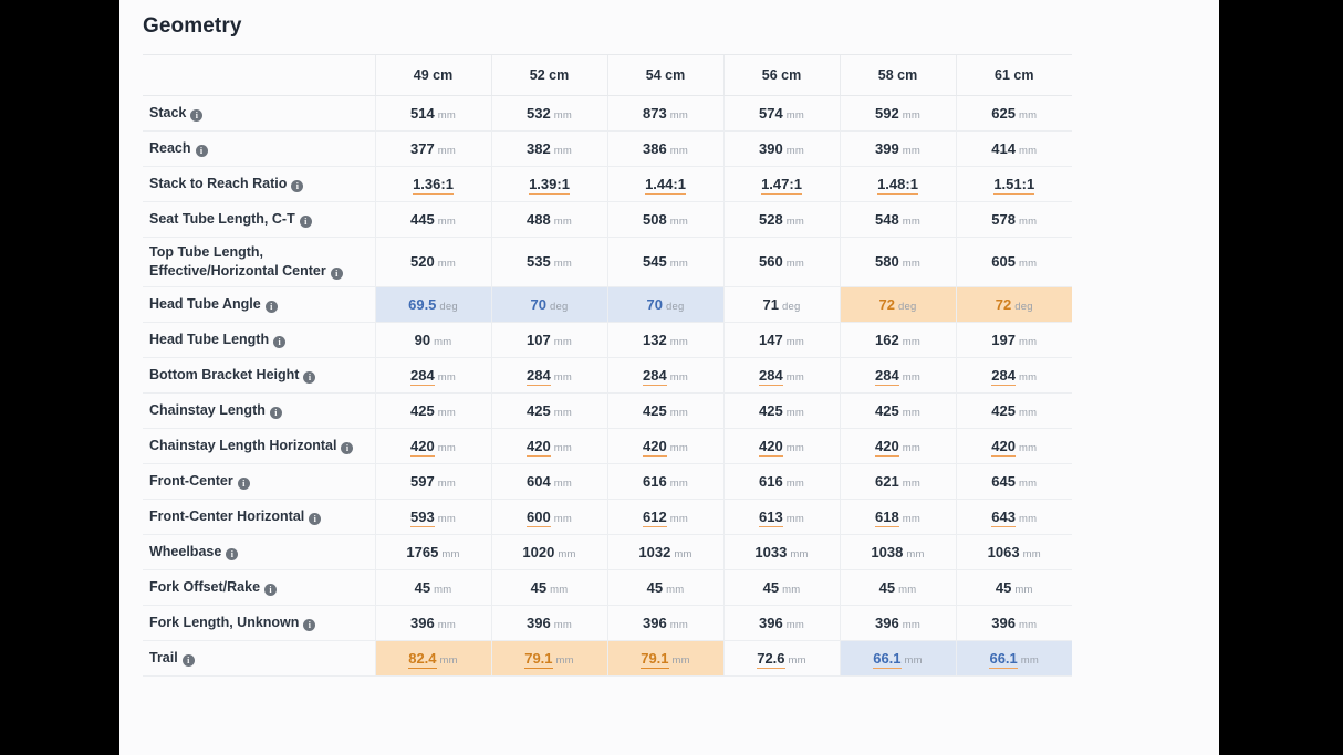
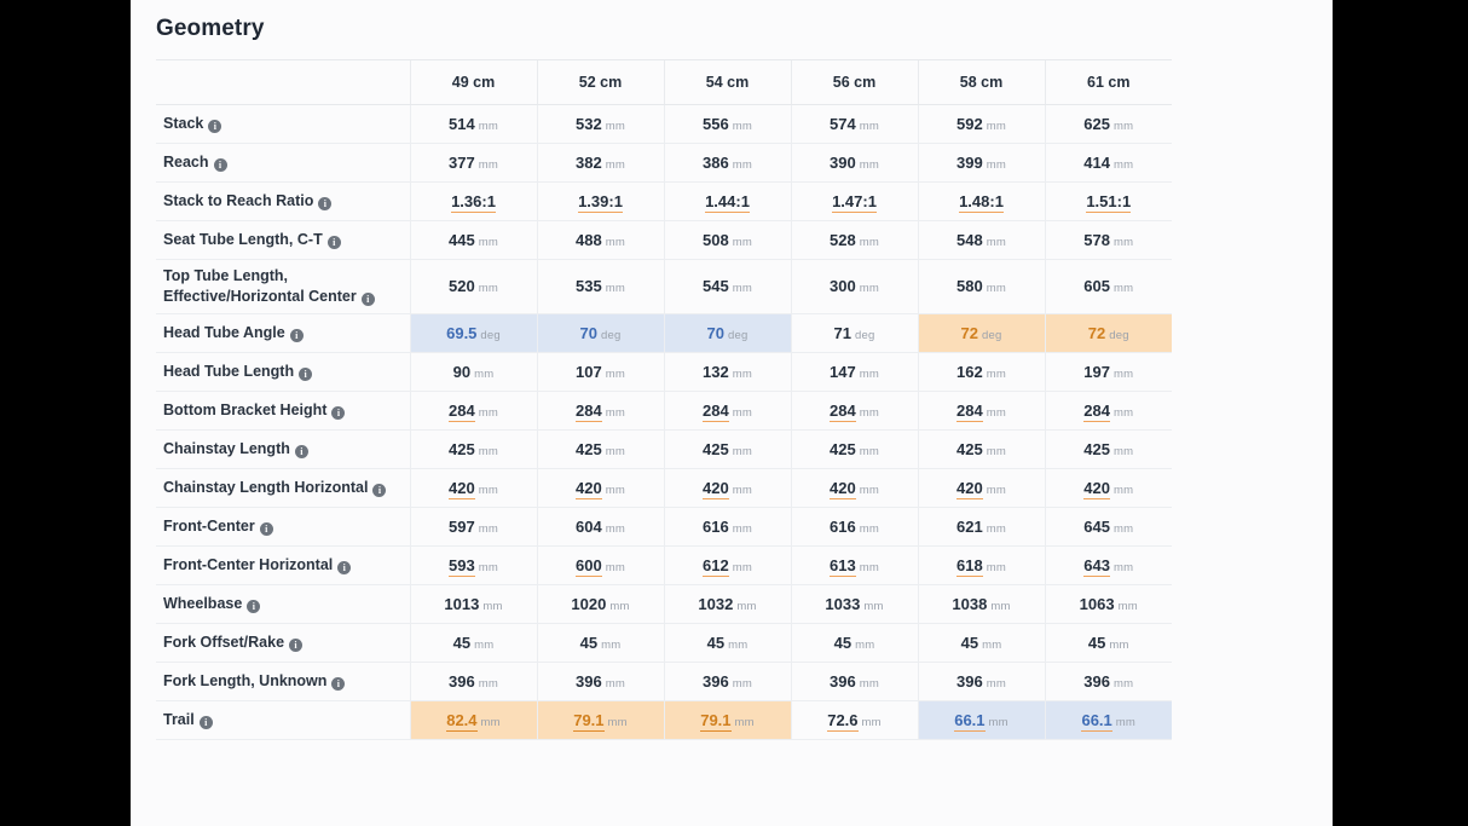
  Geometry
  	49 cm	52 cm	54 cm	56 cm	58 cm	61 cm
- Stack i	514 mm	532 mm	873 mm	574 mm	592 mm	625 mm
+ Stack i	514 mm	532 mm	556 mm	574 mm	592 mm	625 mm
  Reach i	377 mm	382 mm	386 mm	390 mm	399 mm	414 mm
  Stack to Reach Ratio i	1.36:1	1.39:1	1.44:1	1.47:1	1.48:1	1.51:1
  Seat Tube Length, C-T i	445 mm	488 mm	508 mm	528 mm	548 mm	578 mm
- Top Tube Length, Effective/Horizontal Center i	520 mm	535 mm	545 mm	560 mm	580 mm	605 mm
+ Top Tube Length, Effective/Horizontal Center i	520 mm	535 mm	545 mm	300 mm	580 mm	605 mm
  Head Tube Angle i	69.5 deg	70 deg	70 deg	71 deg	72 deg	72 deg
  Head Tube Length i	90 mm	107 mm	132 mm	147 mm	162 mm	197 mm
  Bottom Bracket Height i	284 mm	284 mm	284 mm	284 mm	284 mm	284 mm
  Chainstay Length i	425 mm	425 mm	425 mm	425 mm	425 mm	425 mm
  Chainstay Length Horizontal i	420 mm	420 mm	420 mm	420 mm	420 mm	420 mm
  Front-Center i	597 mm	604 mm	616 mm	616 mm	621 mm	645 mm
  Front-Center Horizontal i	593 mm	600 mm	612 mm	613 mm	618 mm	643 mm
- Wheelbase i	1765 mm	1020 mm	1032 mm	1033 mm	1038 mm	1063 mm
+ Wheelbase i	1013 mm	1020 mm	1032 mm	1033 mm	1038 mm	1063 mm
  Fork Offset/Rake i	45 mm	45 mm	45 mm	45 mm	45 mm	45 mm
  Fork Length, Unknown i	396 mm	396 mm	396 mm	396 mm	396 mm	396 mm
  Trail i	82.4 mm	79.1 mm	79.1 mm	72.6 mm	66.1 mm	66.1 mm
